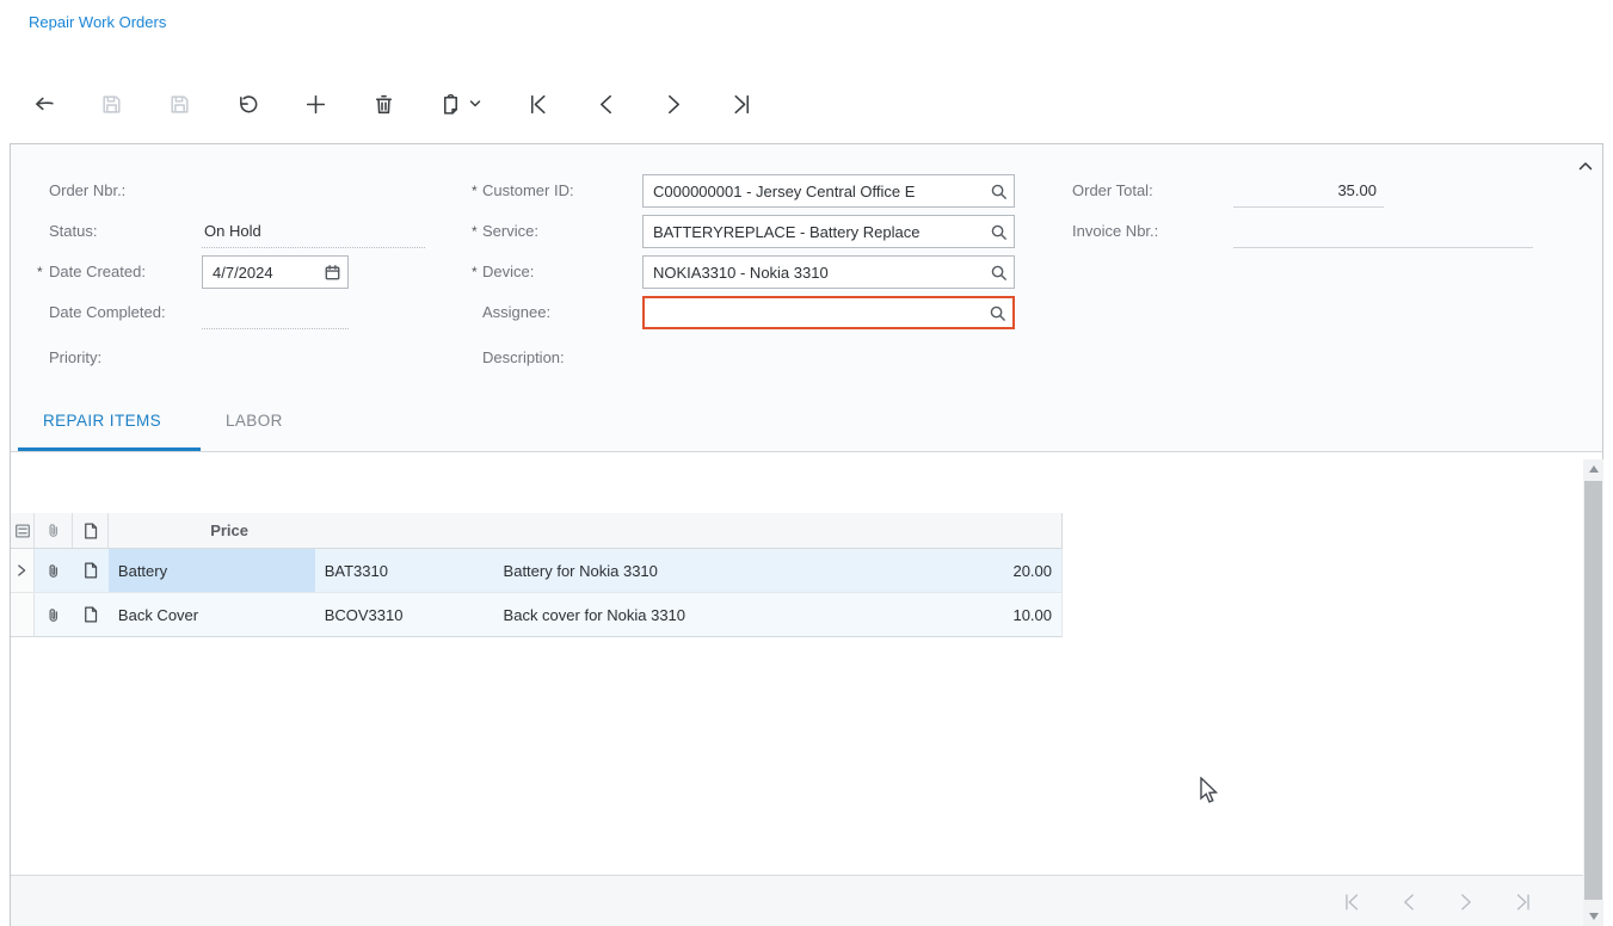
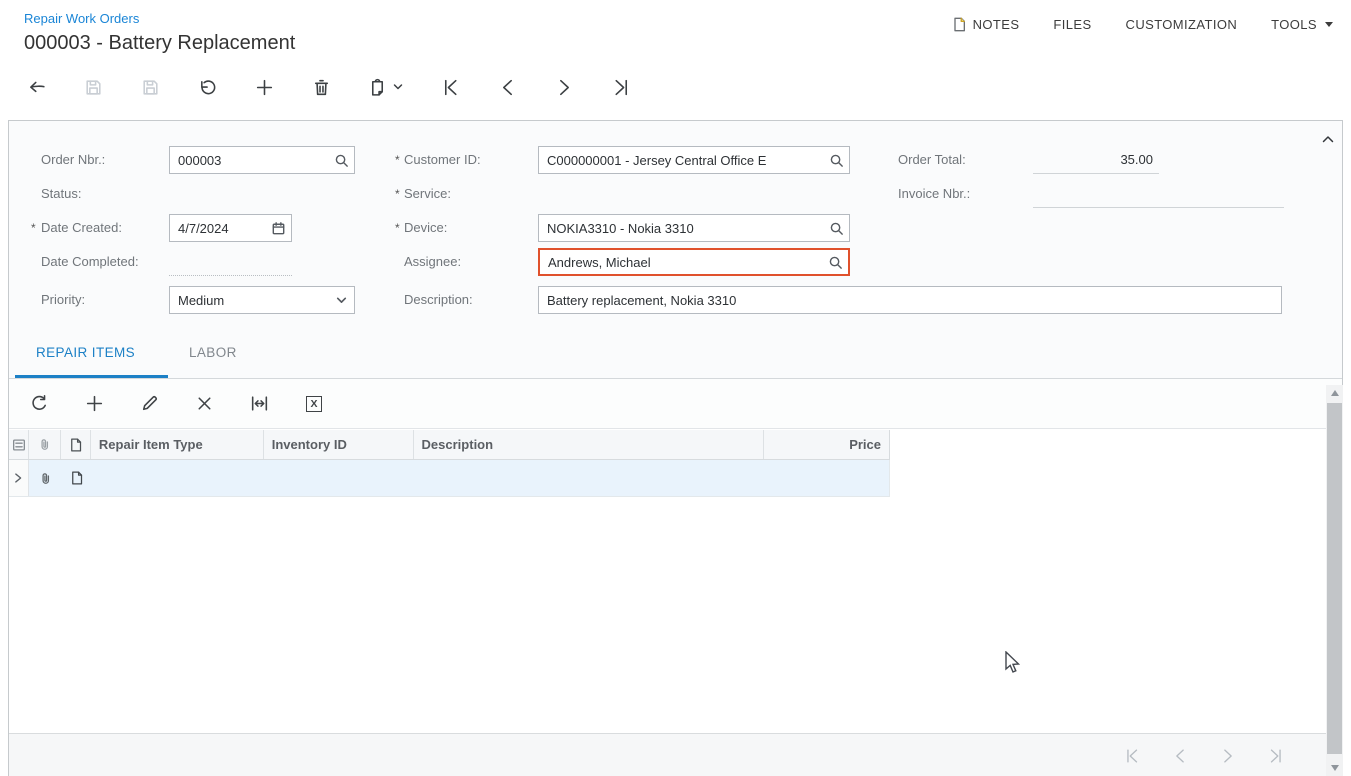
  Repair Work Orders
+ 000003 - Battery Replacement
+ NOTES
+ FILES
+ CUSTOMIZATION
+ TOOLS
  Order Nbr.:
+ 000003
  Status:
- On Hold
  *
  Date Created:
  4/7/2024
  Date Completed:
  Priority:
+ Medium
  *
  Customer ID:
  C000000001 - Jersey Central Office E
  *
  Service:
- BATTERYREPLACE - Battery Replace
  *
  Device:
  NOKIA3310 - Nokia 3310
  Assignee:
+ Andrews, Michael
  Description:
+ Battery replacement, Nokia 3310
  Order Total:
  35.00
  Invoice Nbr.:
  REPAIR ITEMS
  LABOR
+ X
+ Repair Item Type
+ Inventory ID
+ Description
  Price
- Battery
- BAT3310
- Battery for Nokia 3310
- 20.00
- Back Cover
- BCOV3310
- Back cover for Nokia 3310
- 10.00
